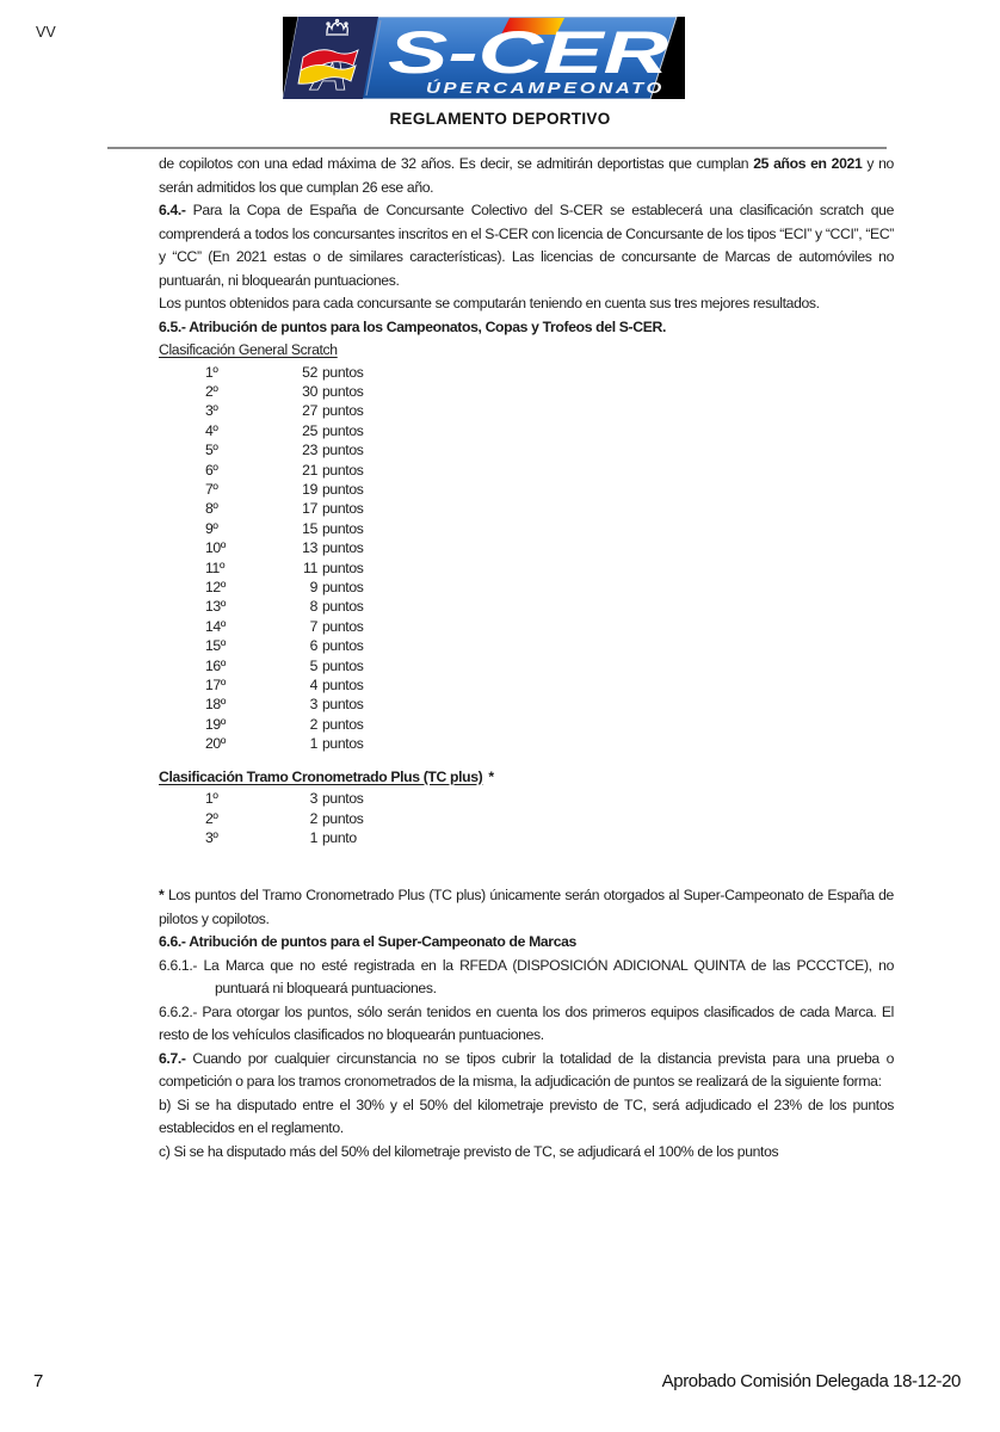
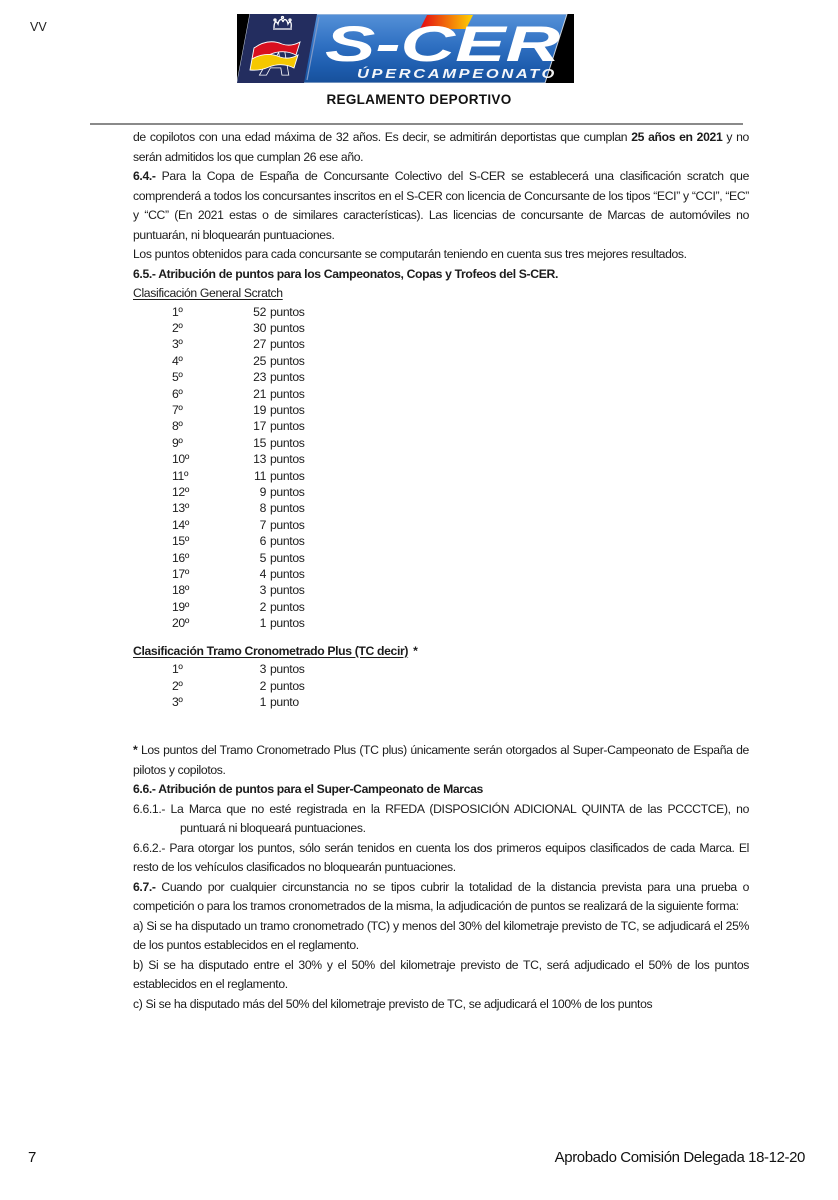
  VV
  S-CER
  ÚPERCAMPEONATO
  REGLAMENTO DEPORTIVO
  de copilotos con una edad máxima de 32 años. Es decir, se admitirán deportistas que cumplan 25 años en 2021 y no serán admitidos los que cumplan 26 ese año.
  6.4.- Para la Copa de España de Concursante Colectivo del S-CER se establecerá una clasificación scratch que comprenderá a todos los concursantes inscritos en el S-CER con licencia de Concursante de los tipos “ECI” y “CCI”, “EC” y “CC” (En 2021 estas o de similares características). Las licencias de concursante de Marcas de automóviles no puntuarán, ni bloquearán puntuaciones.
  Los puntos obtenidos para cada concursante se computarán teniendo en cuenta sus tres mejores resultados.
  6.5.- Atribución de puntos para los Campeonatos, Copas y Trofeos del S-CER.
  Clasificación General Scratch
  1º 52 puntos
  2º 30 puntos
  3º 27 puntos
  4º 25 puntos
  5º 23 puntos
  6º 21 puntos
  7º 19 puntos
  8º 17 puntos
  9º 15 puntos
  10º 13 puntos
  11º 11 puntos
  12º 9 puntos
  13º 8 puntos
  14º 7 puntos
  15º 6 puntos
  16º 5 puntos
  17º 4 puntos
  18º 3 puntos
  19º 2 puntos
  20º 1 puntos
- Clasificación Tramo Cronometrado Plus (TC plus) *
+ Clasificación Tramo Cronometrado Plus (TC decir) *
  1º 3 puntos
  2º 2 puntos
  3º 1 punto
  * Los puntos del Tramo Cronometrado Plus (TC plus) únicamente serán otorgados al Super-Campeonato de España de pilotos y copilotos.
  6.6.- Atribución de puntos para el Super-Campeonato de Marcas
  6.6.1.- La Marca que no esté registrada en la RFEDA (DISPOSICIÓN ADICIONAL QUINTA de las PCCCTCE), no puntuará ni bloqueará puntuaciones.
  6.6.2.- Para otorgar los puntos, sólo serán tenidos en cuenta los dos primeros equipos clasificados de cada Marca. El resto de los vehículos clasificados no bloquearán puntuaciones.
  6.7.- Cuando por cualquier circunstancia no se tipos cubrir la totalidad de la distancia prevista para una prueba o competición o para los tramos cronometrados de la misma, la adjudicación de puntos se realizará de la siguiente forma:
+ a) Si se ha disputado un tramo cronometrado (TC) y menos del 30% del kilometraje previsto de TC, se adjudicará el 25% de los puntos establecidos en el reglamento.
- b) Si se ha disputado entre el 30% y el 50% del kilometraje previsto de TC, será adjudicado el 23% de los puntos establecidos en el reglamento.
+ b) Si se ha disputado entre el 30% y el 50% del kilometraje previsto de TC, será adjudicado el 50% de los puntos establecidos en el reglamento.
  c) Si se ha disputado más del 50% del kilometraje previsto de TC, se adjudicará el 100% de los puntos
  7
  Aprobado Comisión Delegada 18-12-20
